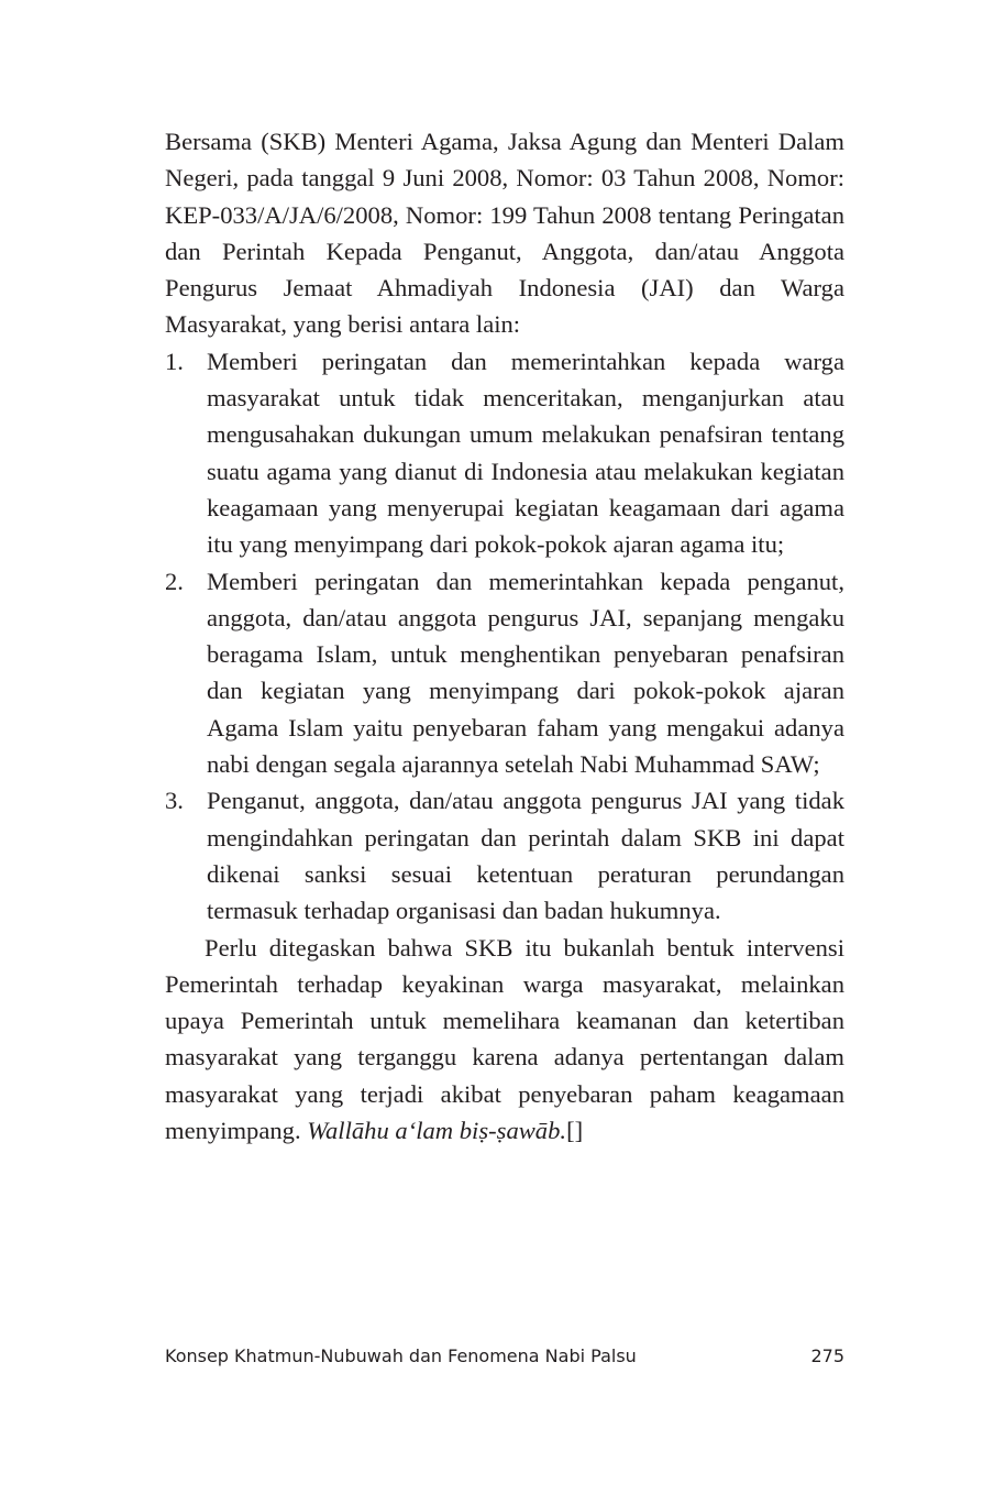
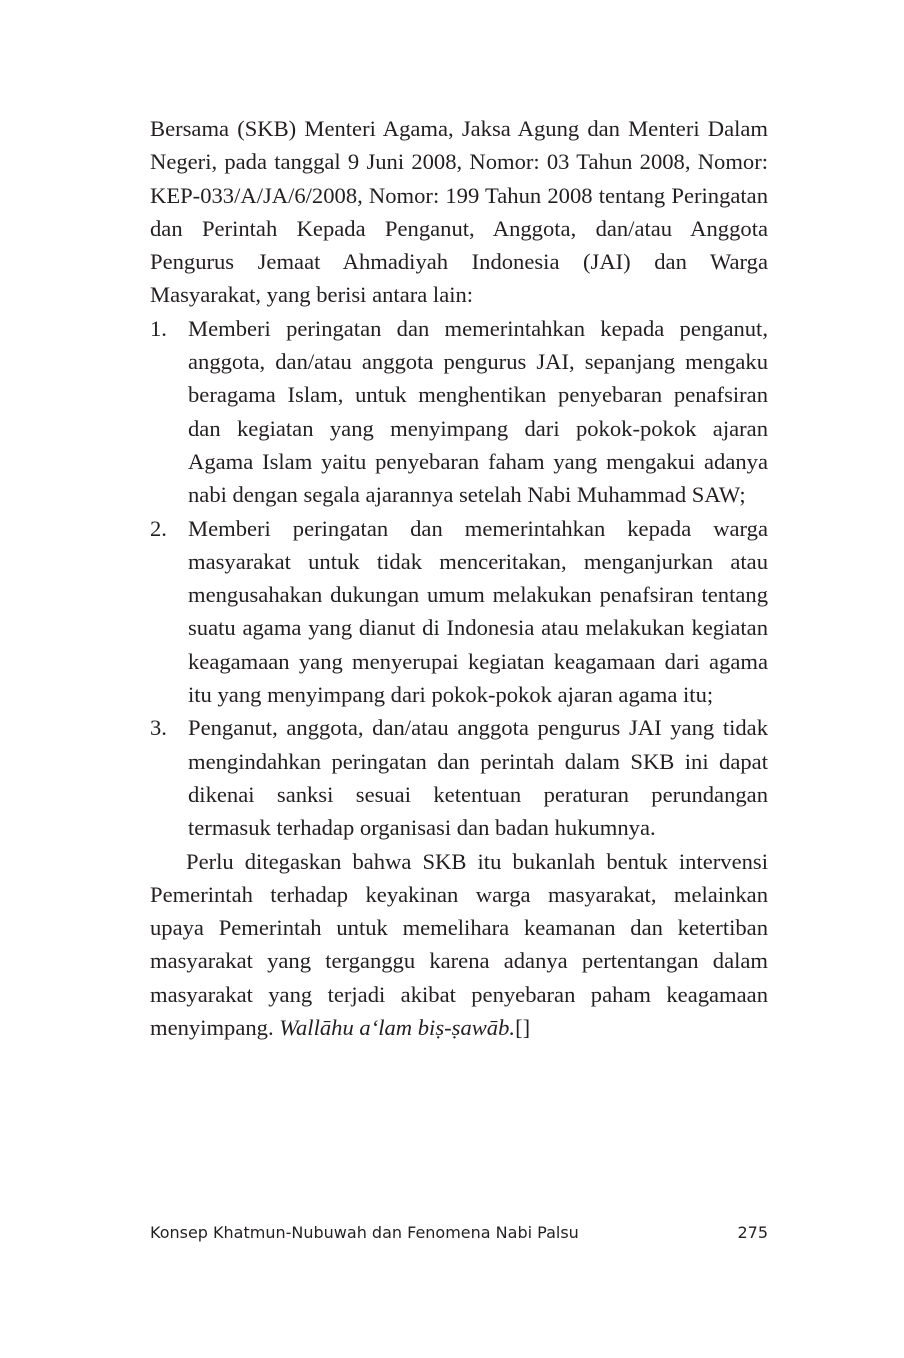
  Bersama (SKB) Menteri Agama, Jaksa Agung dan Menteri Dalam Negeri, pada tanggal 9 Juni 2008, Nomor: 03 Tahun 2008, Nomor: KEP-033/A/JA/6/2008, Nomor: 199 Tahun 2008 tentang Peringatan dan Perintah Kepada Penganut, Anggota, dan/atau Anggota Pengurus Jemaat Ahmadiyah Indonesia (JAI) dan Warga Masyarakat, yang berisi antara lain:
  1.
- Memberi peringatan dan memerintahkan kepada warga masyarakat untuk tidak menceritakan, menganjurkan atau mengusahakan dukungan umum melakukan penafsiran tentang suatu agama yang dianut di Indonesia atau melakukan kegiatan keagamaan yang menyerupai kegiatan keagamaan dari agama itu yang menyimpang dari pokok-pokok ajaran agama itu;
+ Memberi peringatan dan memerintahkan kepada penganut, anggota, dan/atau anggota pengurus JAI, sepanjang mengaku beragama Islam, untuk menghentikan penyebaran penafsiran dan kegiatan yang menyimpang dari pokok-pokok ajaran Agama Islam yaitu penyebaran faham yang mengakui adanya nabi dengan segala ajarannya setelah Nabi Muhammad SAW;
  2.
- Memberi peringatan dan memerintahkan kepada penganut, anggota, dan/atau anggota pengurus JAI, sepanjang mengaku beragama Islam, untuk menghentikan penyebaran penafsiran dan kegiatan yang menyimpang dari pokok-pokok ajaran Agama Islam yaitu penyebaran faham yang mengakui adanya nabi dengan segala ajarannya setelah Nabi Muhammad SAW;
+ Memberi peringatan dan memerintahkan kepada warga masyarakat untuk tidak menceritakan, menganjurkan atau mengusahakan dukungan umum melakukan penafsiran tentang suatu agama yang dianut di Indonesia atau melakukan kegiatan keagamaan yang menyerupai kegiatan keagamaan dari agama itu yang menyimpang dari pokok-pokok ajaran agama itu;
  3.
  Penganut, anggota, dan/atau anggota pengurus JAI yang tidak mengindahkan peringatan dan perintah dalam SKB ini dapat dikenai sanksi sesuai ketentuan peraturan perundangan termasuk terhadap organisasi dan badan hukumnya.
  Perlu ditegaskan bahwa SKB itu bukanlah bentuk intervensi Pemerintah terhadap keyakinan warga masyarakat, melainkan upaya Pemerintah untuk memelihara keamanan dan ketertiban masyarakat yang terganggu karena adanya pertentangan dalam masyarakat yang terjadi akibat penyebaran paham keagamaan menyimpang. Wallāhu a‘lam biṣ-ṣawāb.[]
  Konsep Khatmun-Nubuwah dan Fenomena Nabi Palsu
  275
